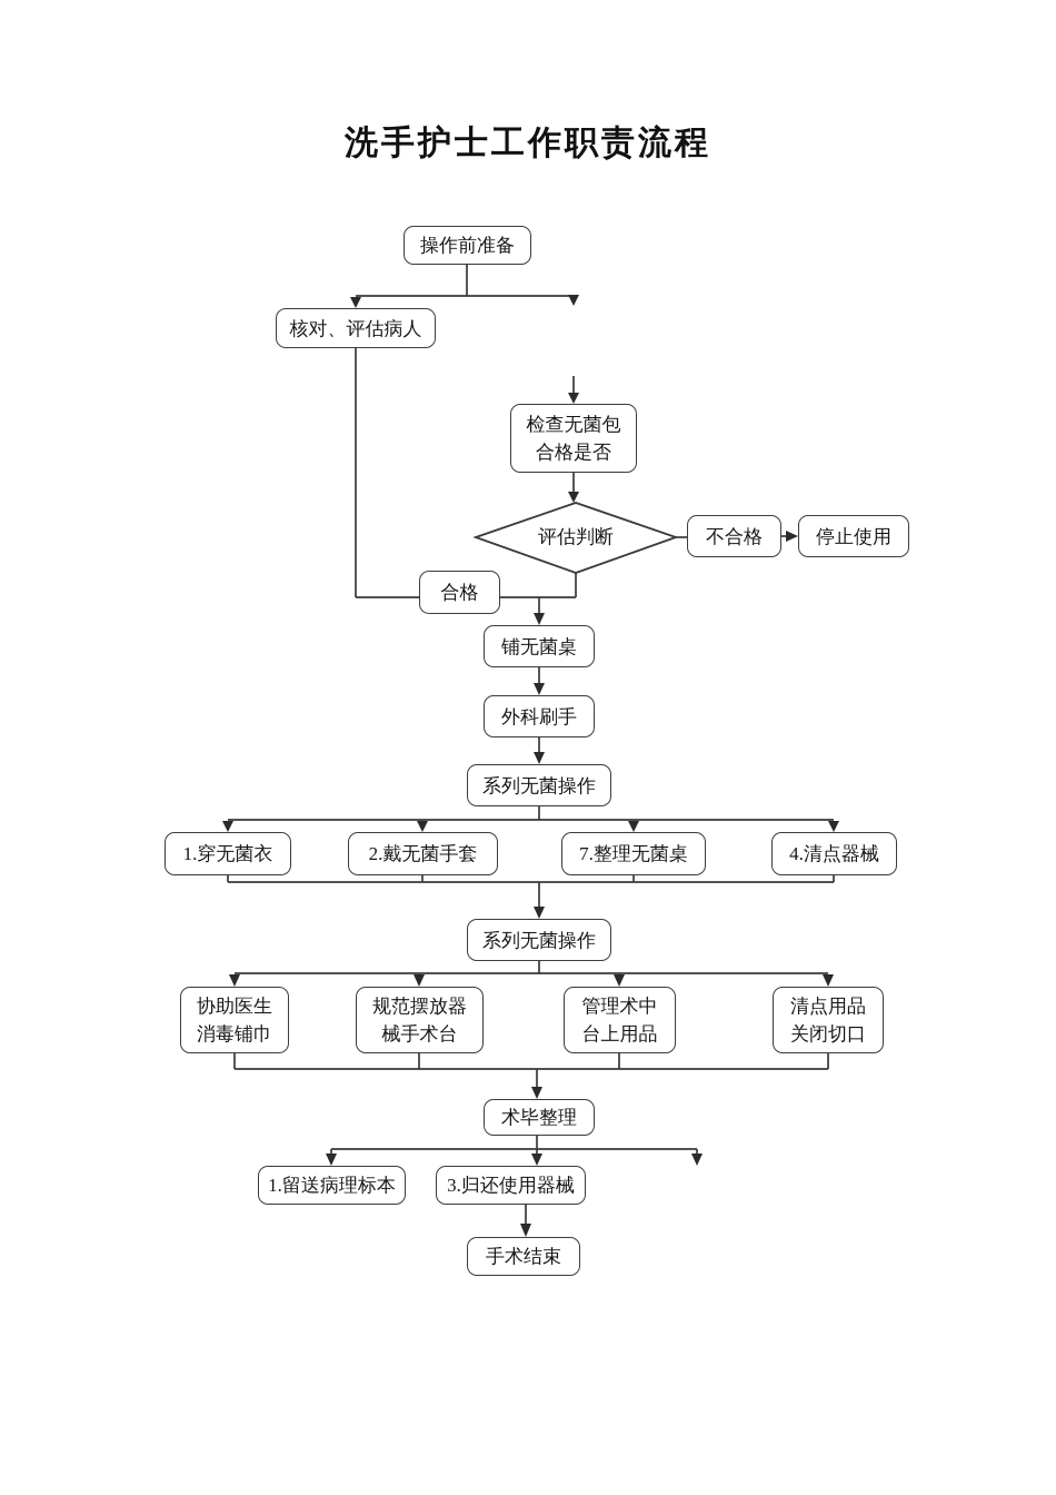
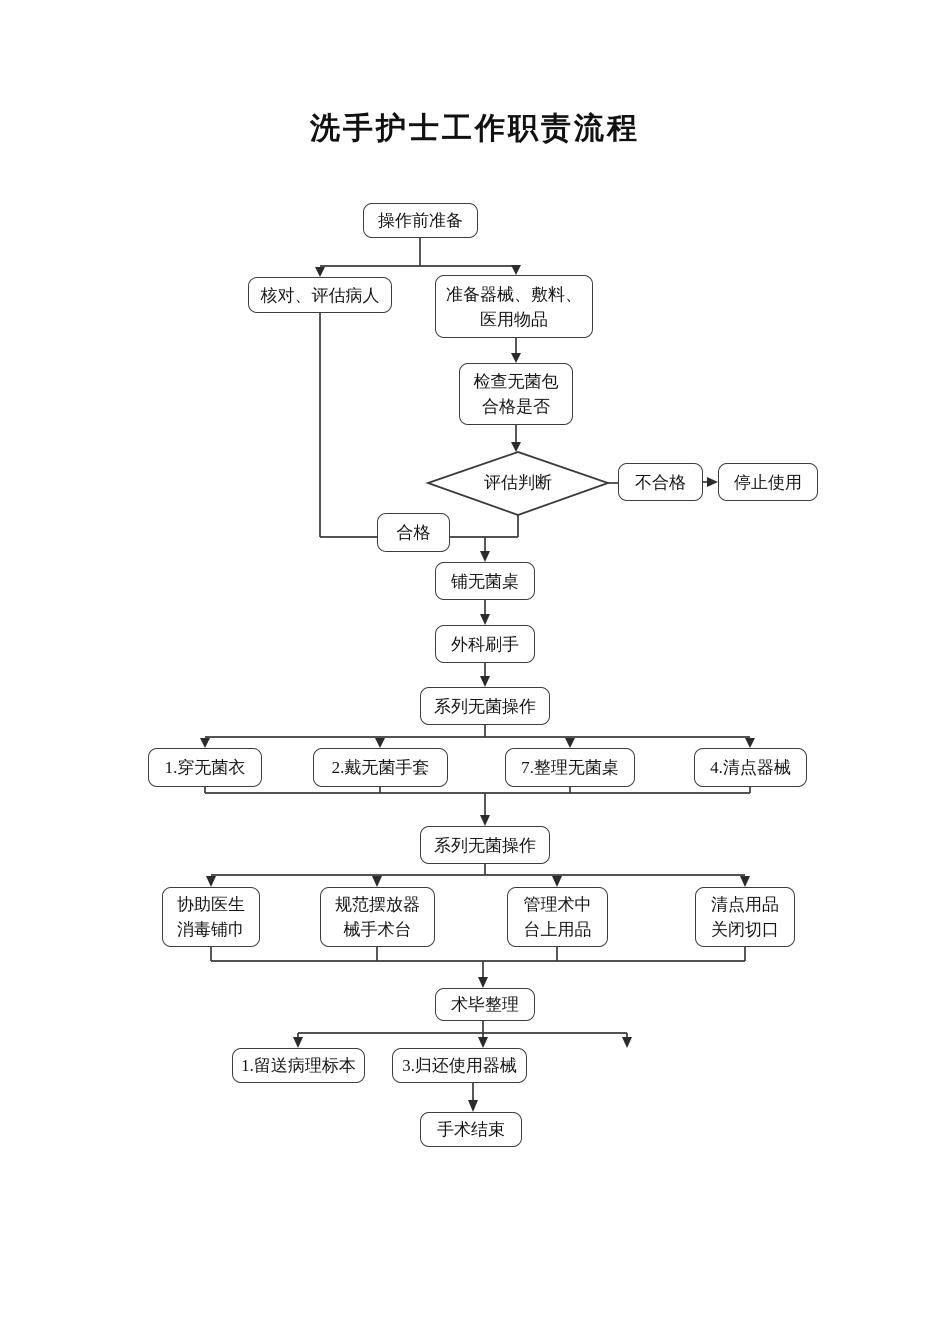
  洗手护士工作职责流程
  操作前准备
  核对、评估病人
+ 准备器械、敷料、
+ 医用物品
  检查无菌包
  合格是否
  评估判断
  不合格
  停止使用
  合格
  铺无菌桌
  外科刷手
  系列无菌操作
  1.穿无菌衣
  2.戴无菌手套
  7.整理无菌桌
  4.清点器械
  系列无菌操作
  协助医生
  消毒铺巾
  规范摆放器
  械手术台
  管理术中
  台上用品
  清点用品
  关闭切口
  术毕整理
  1.留送病理标本
  3.归还使用器械
  手术结束
